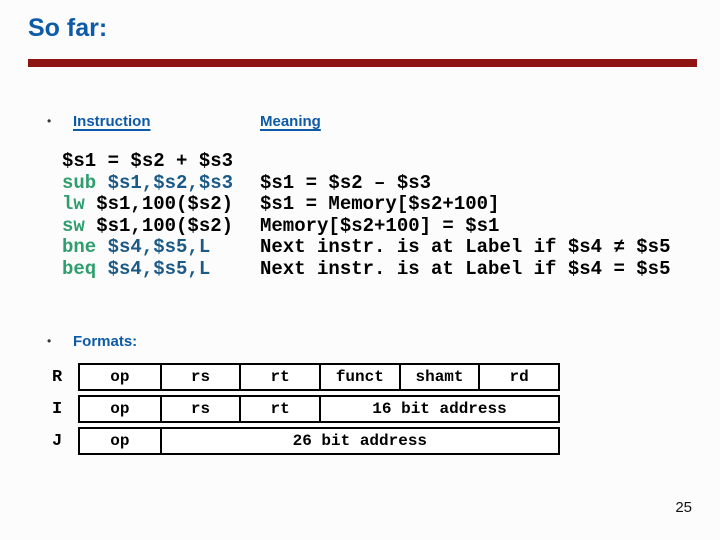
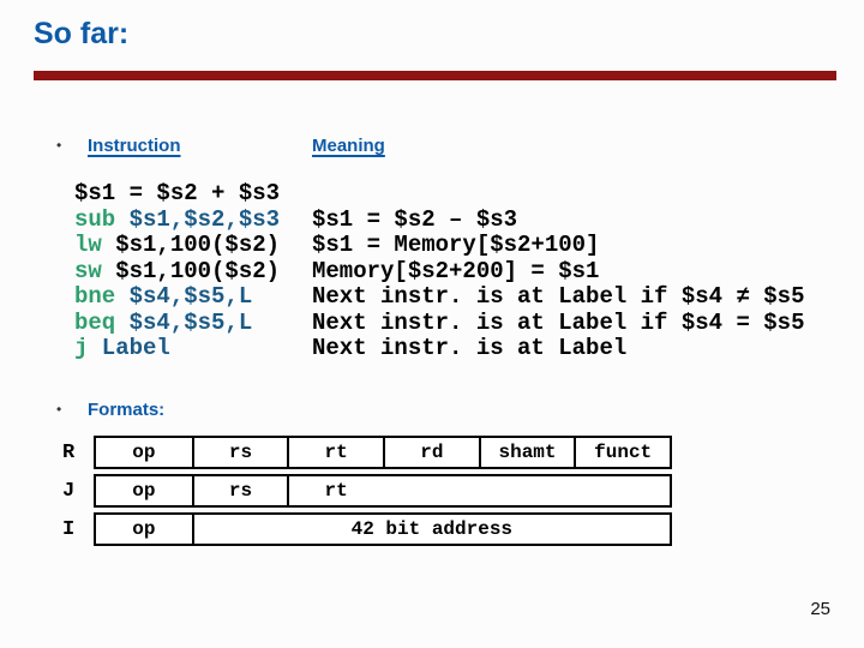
  So far:
  •
  Instruction
  Meaning
  $s1 = $s2 + $s3
  sub $s1,$s2,$s3
  $s1 = $s2 – $s3
  lw $s1,100($s2)
  $s1 = Memory[$s2+100]
  sw $s1,100($s2)
- Memory[$s2+100] = $s1
+ Memory[$s2+200] = $s1
  bne $s4,$s5,L
  Next instr. is at Label if $s4 ≠ $s5
  beq $s4,$s5,L
  Next instr. is at Label if $s4 = $s5
+ j Label
+ Next instr. is at Label
  •
  Formats:
  R
  op
  rs
  rt
- funct
+ rd
  shamt
- rd
+ funct
- I
+ J
  op
  rs
  rt
- 16 bit address
- J
+ I
  op
- 26 bit address
+ 42 bit address
  25
